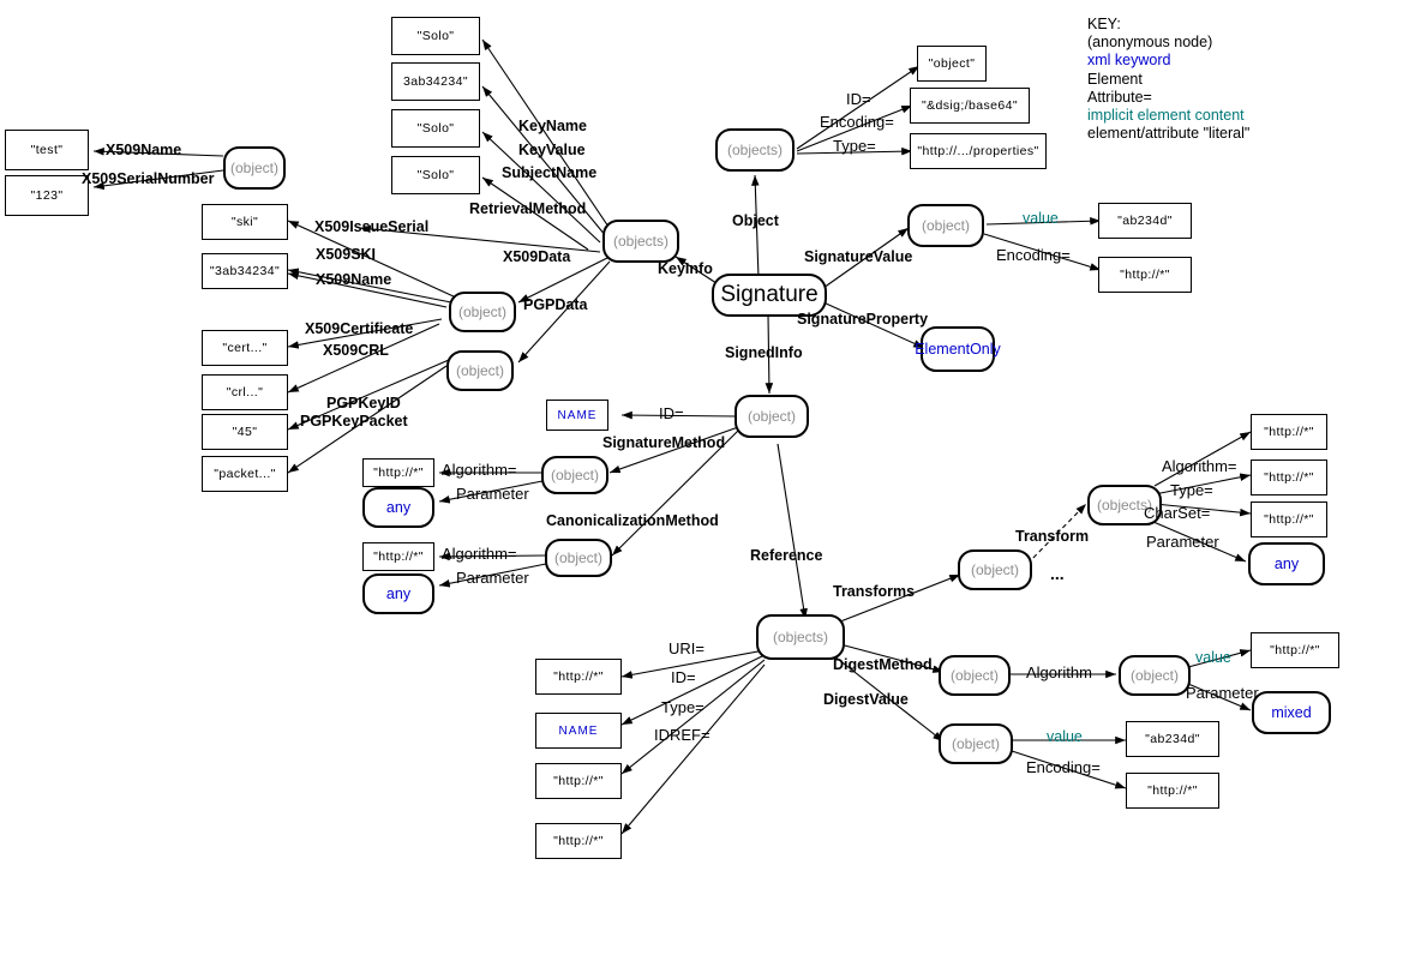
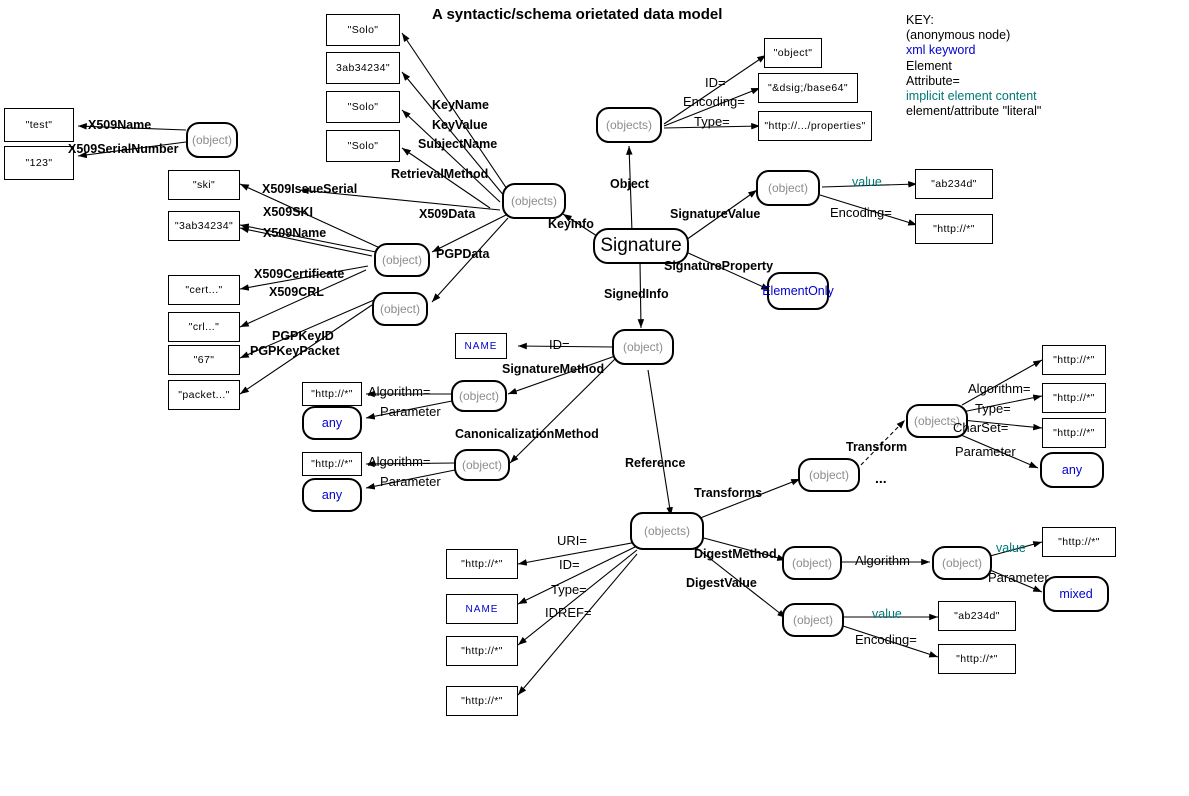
+ A syntactic/schema orietated data model
  KEY:
  (anonymous node)
  xml keyword
  Element
  Attribute=
  implicit element content
  element/attribute "literal"
  "test"
  "123"
  "Solo"
  3ab34234"
  "Solo"
  "Solo"
  "ski"
  "3ab34234"
  "cert..."
  "crl..."
- "45"
+ "67"
  "packet..."
  "object"
  "&dsig;/base64"
  "http://.../properties"
  "ab234d"
  "http://*"
  NAME
  "http://*"
  "http://*"
  "http://*"
  NAME
  "http://*"
  "http://*"
  "http://*"
  "http://*"
  "http://*"
  "http://*"
  "ab234d"
  "http://*"
  (object)
  (object)
  (object)
  (objects)
  Signature
  (objects)
  (object)
  Element
  Only
  (object)
  (object)
  (object)
  any
  any
  (objects)
  (object)
  (objects)
  any
  (object)
  (object)
  mixed
  (object)
  X509Name
  X509SerialNumber
  KeyName
  KeyValue
  SubjectName
  RetrievalMethod
  X509IssueSerial
  X509SKI
  X509Name
  X509Certificate
  X509CRL
  PGPKeyID
  PGPKeyPacket
  X509Data
  PGPData
  KeyInfo
  Object
  SignatureValue
  SignatureProperty
  SignedInfo
  SignatureMethod
  CanonicalizationMethod
  Reference
  Transforms
  Transform
  DigestMethod
  DigestValue
  ...
  ID=
  Encoding=
  Type=
  Encoding=
  value
  ID=
  Algorithm=
  Parameter
  Algorithm=
  Parameter
  URI=
  ID=
  Type=
  IDREF=
  Algorithm=
  Type=
  CharSet=
  Parameter
  Algorithm
  value
  Parameter
  value
  Encoding=
